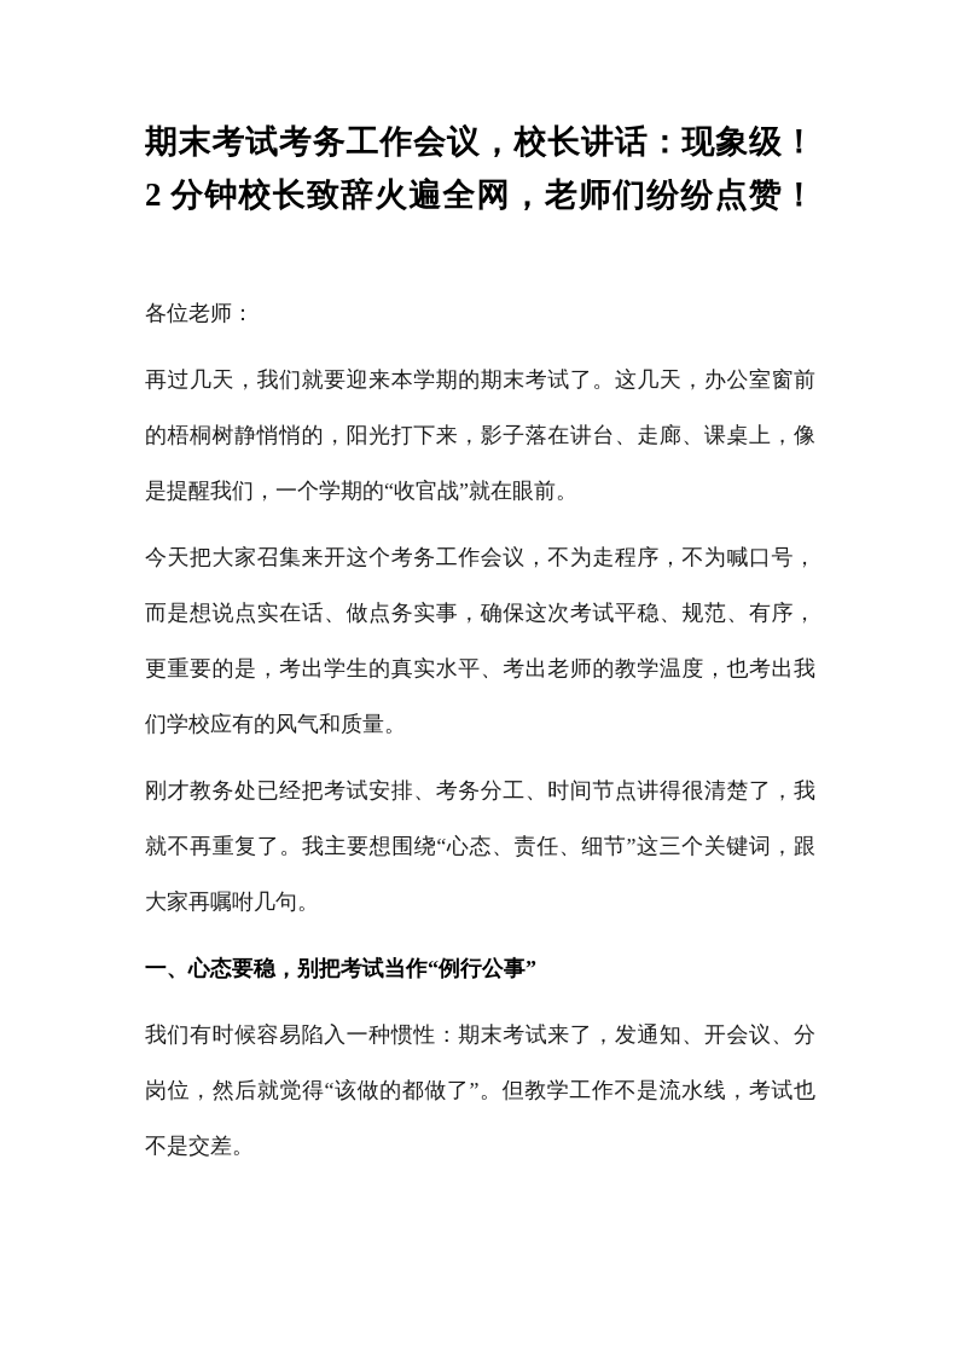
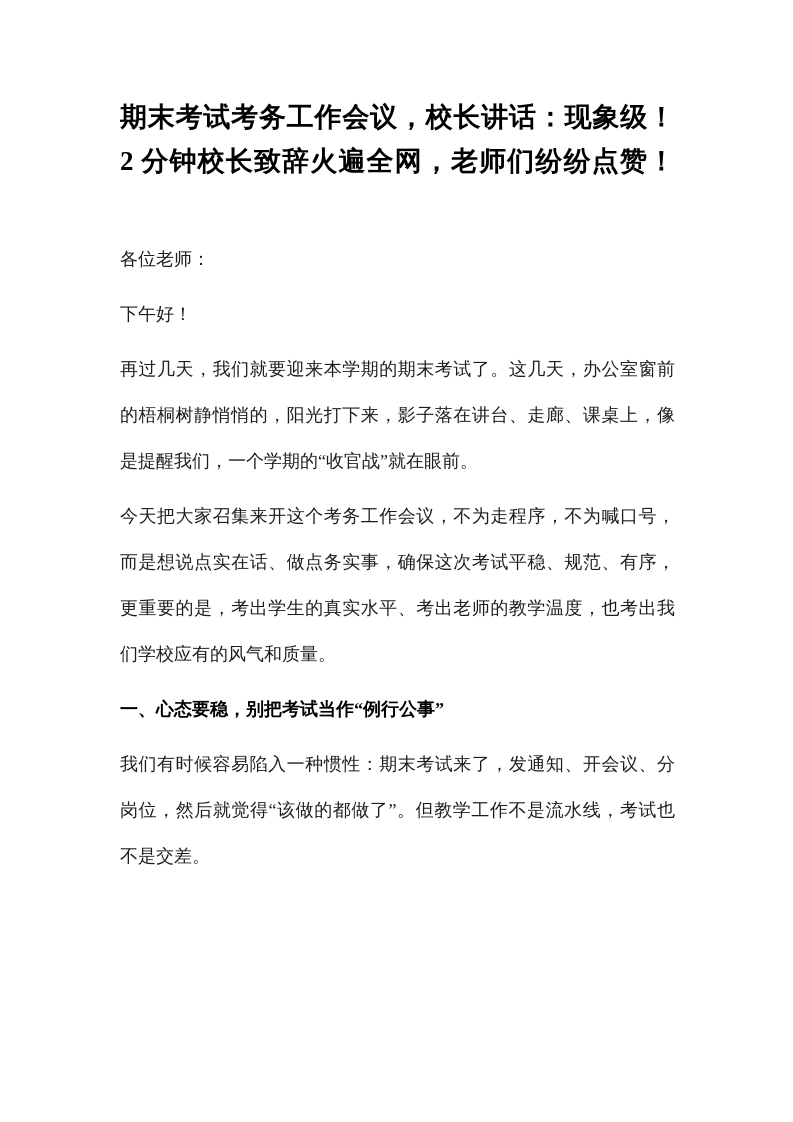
  期末考试考务工作会议，校长讲话：现象级！
  2 分钟校长致辞火遍全网，老师们纷纷点赞！
  各位老师：
+ 下午好！
  再过几天，我们就要迎来本学期的期末考试了。这几天，办公室窗前的梧桐树静悄悄的，阳光打下来，影子落在讲台、走廊、课桌上，像是提醒我们，一个学期的“收官战”就在眼前。
  今天把大家召集来开这个考务工作会议，不为走程序，不为喊口号，而是想说点实在话、做点务实事，确保这次考试平稳、规范、有序，更重要的是，考出学生的真实水平、考出老师的教学温度，也考出我们学校应有的风气和质量。
- 刚才教务处已经把考试安排、考务分工、时间节点讲得很清楚了，我就不再重复了。我主要想围绕“心态、责任、细节”这三个关键词，跟大家再嘱咐几句。
  一、心态要稳，别把考试当作“例行公事”
  我们有时候容易陷入一种惯性：期末考试来了，发通知、开会议、分岗位，然后就觉得“该做的都做了”。但教学工作不是流水线，考试也不是交差。
